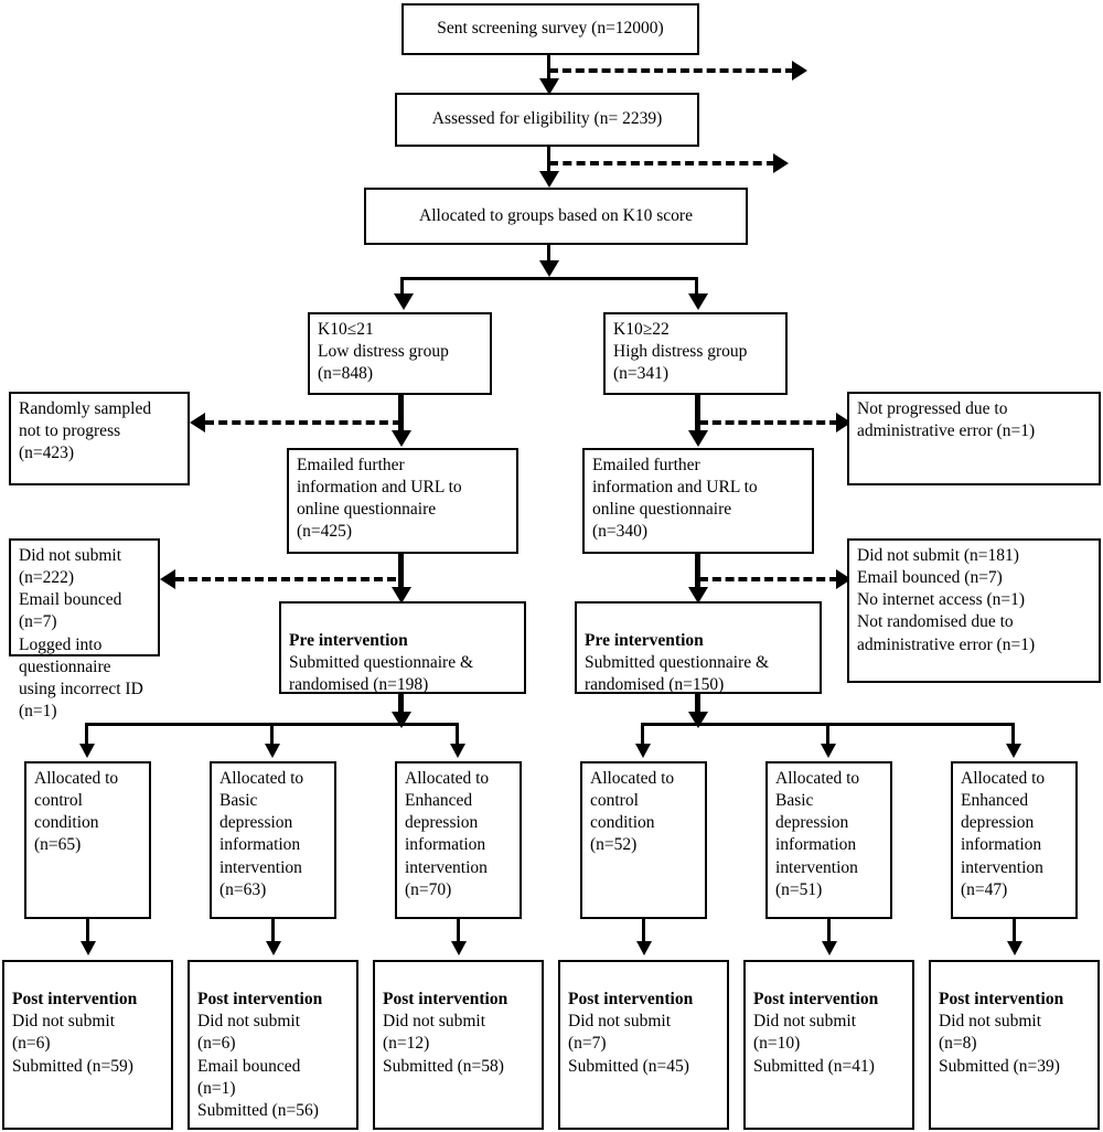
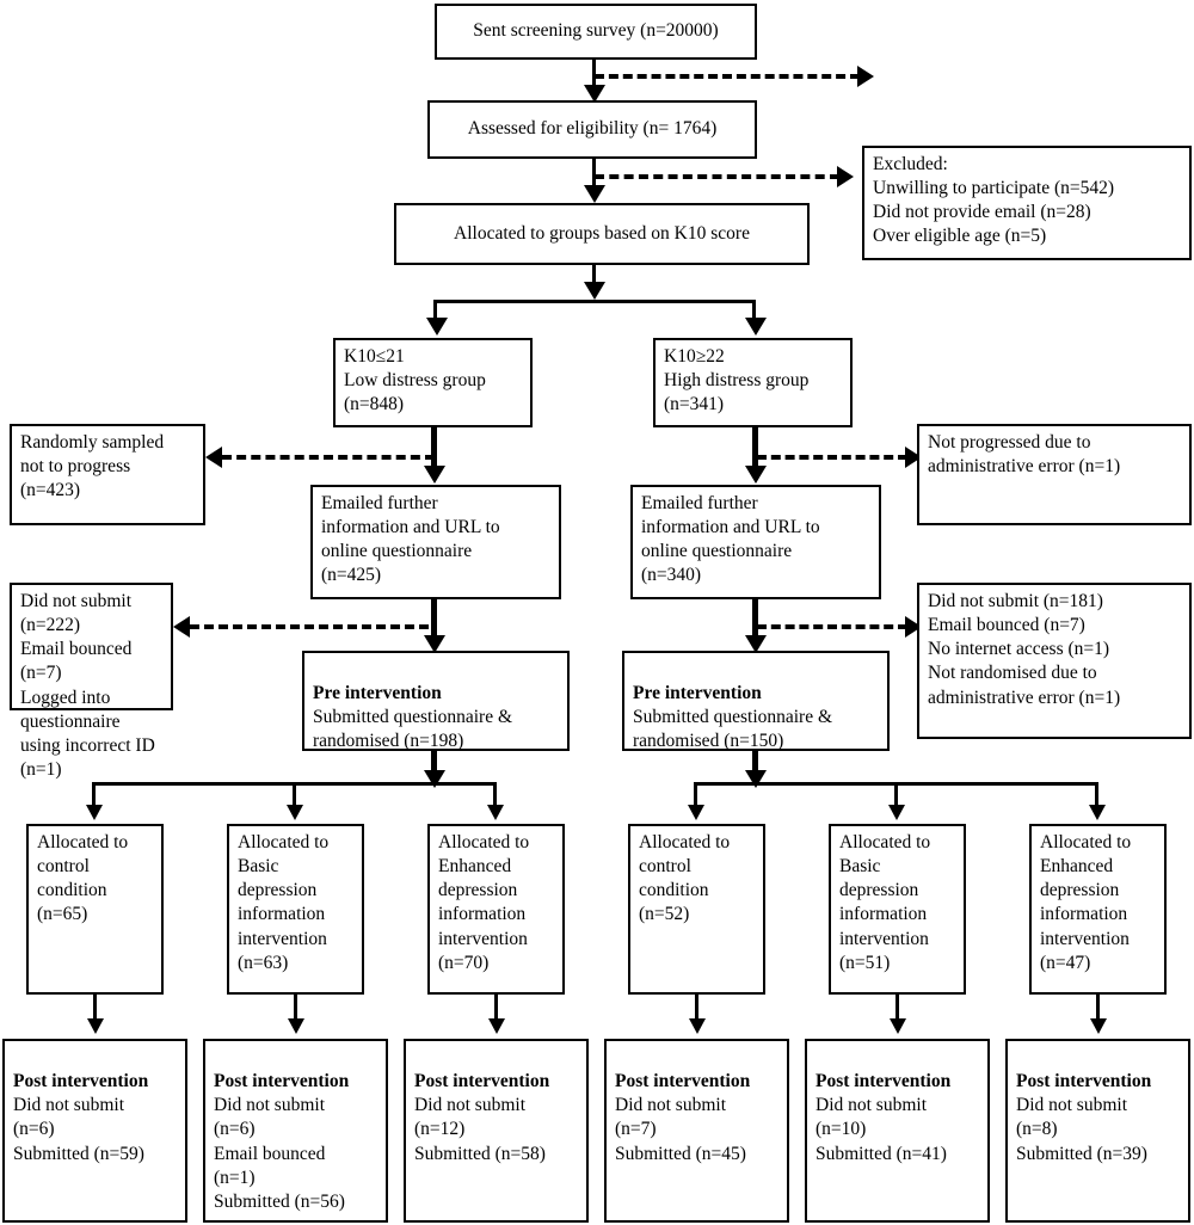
- Sent screening survey (n=12000)
+ Sent screening survey (n=20000)
- Assessed for eligibility (n= 2239)
+ Assessed for eligibility (n= 1764)
+ Excluded:
+ Unwilling to participate (n=542)
+ Did not provide email (n=28)
+ Over eligible age (n=5)
  Allocated to groups based on K10 score
  K10≤21
  Low distress group
  (n=848)
  K10≥22
  High distress group
  (n=341)
  Randomly sampled
  not to progress
  (n=423)
  Not progressed due to
  administrative error (n=1)
  Emailed further
  information and URL to
  online questionnaire
  (n=425)
  Emailed further
  information and URL to
  online questionnaire
  (n=340)
  Did not submit (n=222)
  Email bounced (n=7)
  Logged into questionnaire
  using incorrect ID (n=1)
  Did not submit (n=181)
  Email bounced (n=7)
  No internet access (n=1)
  Not randomised due to
  administrative error (n=1)
  Pre intervention
  Submitted questionnaire &
  randomised (n=198)
  Pre intervention
  Submitted questionnaire &
  randomised (n=150)
  Allocated to
  control
  condition
  (n=65)
  Allocated to
  Basic
  depression
  information
  intervention
  (n=63)
  Allocated to
  Enhanced
  depression
  information
  intervention
  (n=70)
  Allocated to
  control
  condition
  (n=52)
  Allocated to
  Basic
  depression
  information
  intervention
  (n=51)
  Allocated to
  Enhanced
  depression
  information
  intervention
  (n=47)
  Post intervention
  Did not submit
  (n=6)
  Submitted (n=59)
  Post intervention
  Did not submit
  (n=6)
  Email bounced
  (n=1)
  Submitted (n=56)
  Post intervention
  Did not submit
  (n=12)
  Submitted (n=58)
  Post intervention
  Did not submit
  (n=7)
  Submitted (n=45)
  Post intervention
  Did not submit
  (n=10)
  Submitted (n=41)
  Post intervention
  Did not submit
  (n=8)
  Submitted (n=39)
